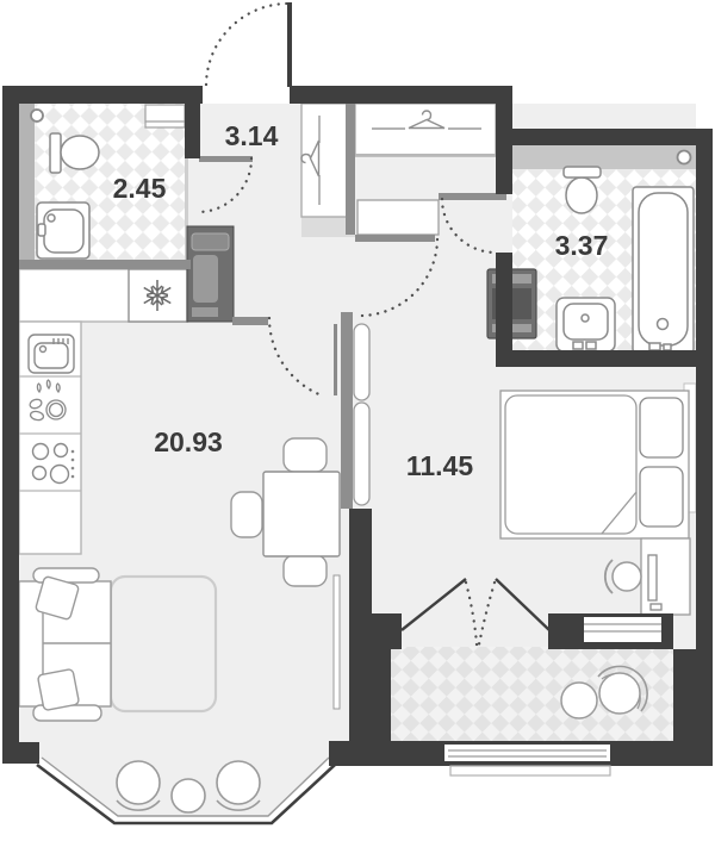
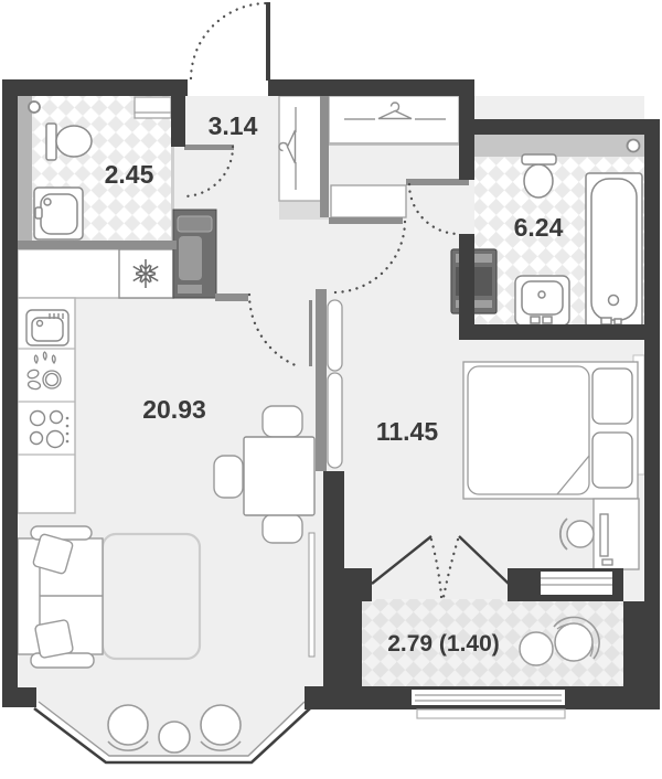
  3.14
  2.45
- 3.37
+ 6.24
  20.93
  11.45
+ 2.79 (1.40)
